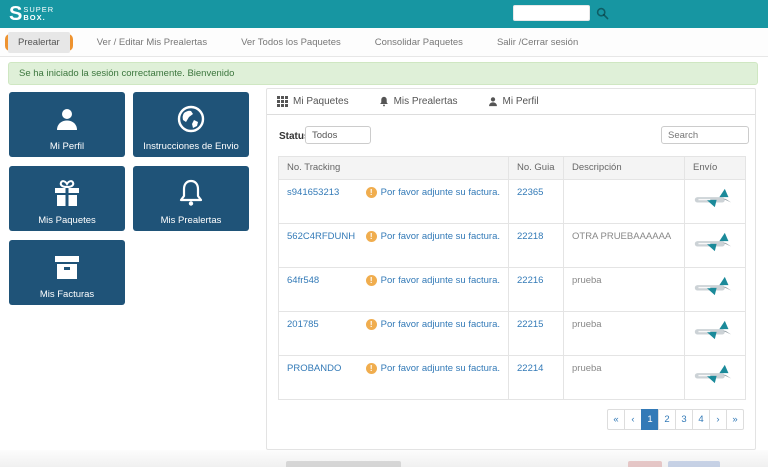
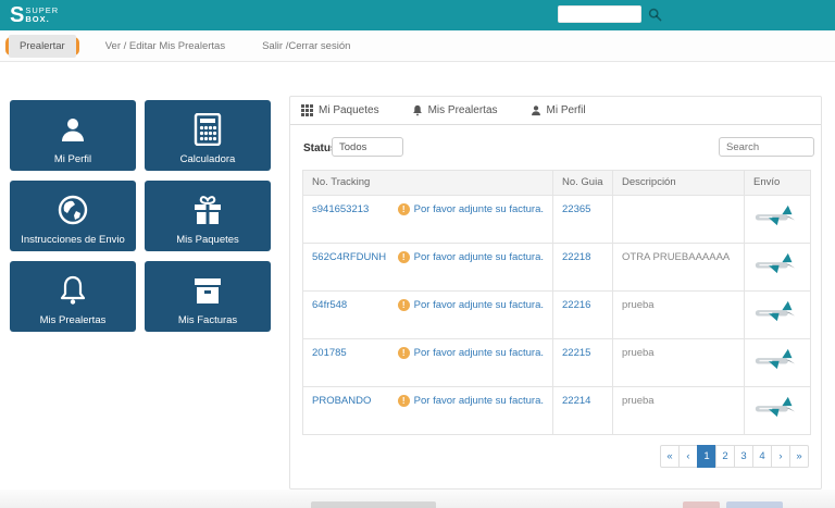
  S
  SUPER
  BOX.
  Prealertar
  Ver / Editar Mis Prealertas
- Ver Todos los Paquetes
- Consolidar Paquetes
  Salir /Cerrar sesión
- Se ha iniciado la sesión correctamente. Bienvenido
  Mi Perfil
+ Calculadora
  Instrucciones de Envio
  Mis Paquetes
  Mis Prealertas
  Mis Facturas
  Mi Paquetes
  Mis Prealertas
  Mi Perfil
  Statu
  Todos
  Search
  No. Tracking	No. Guia	Descripción	Envío
  s941653213 ! Por favor adjunte su factura.	22365
  562C4RFDUNH ! Por favor adjunte su factura.	22218	OTRA PRUEBAAAAAA
  64fr548 ! Por favor adjunte su factura.	22216	prueba
  201785 ! Por favor adjunte su factura.	22215	prueba
  PROBANDO ! Por favor adjunte su factura.	22214	prueba
  «
  ‹
  1
  2
  3
  4
  ›
  »
